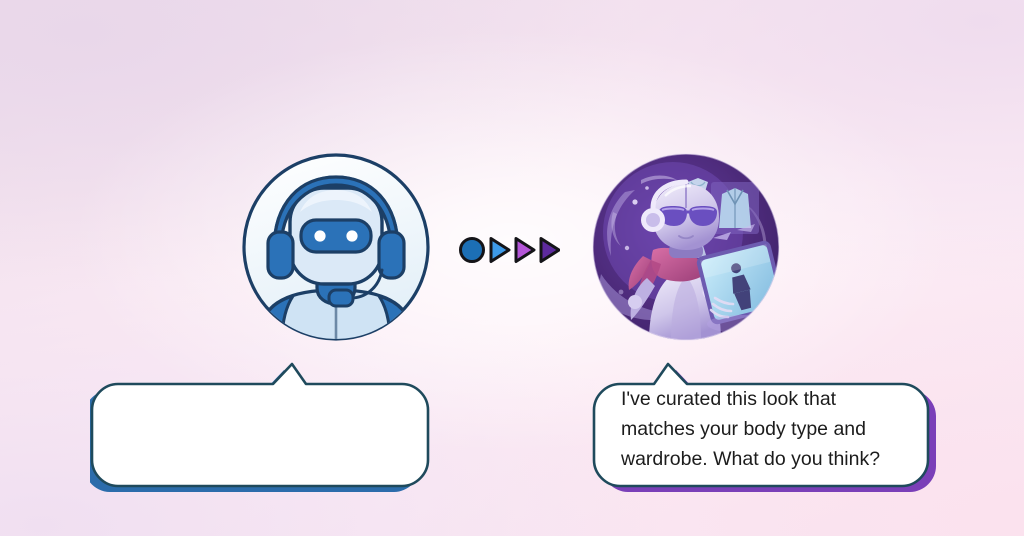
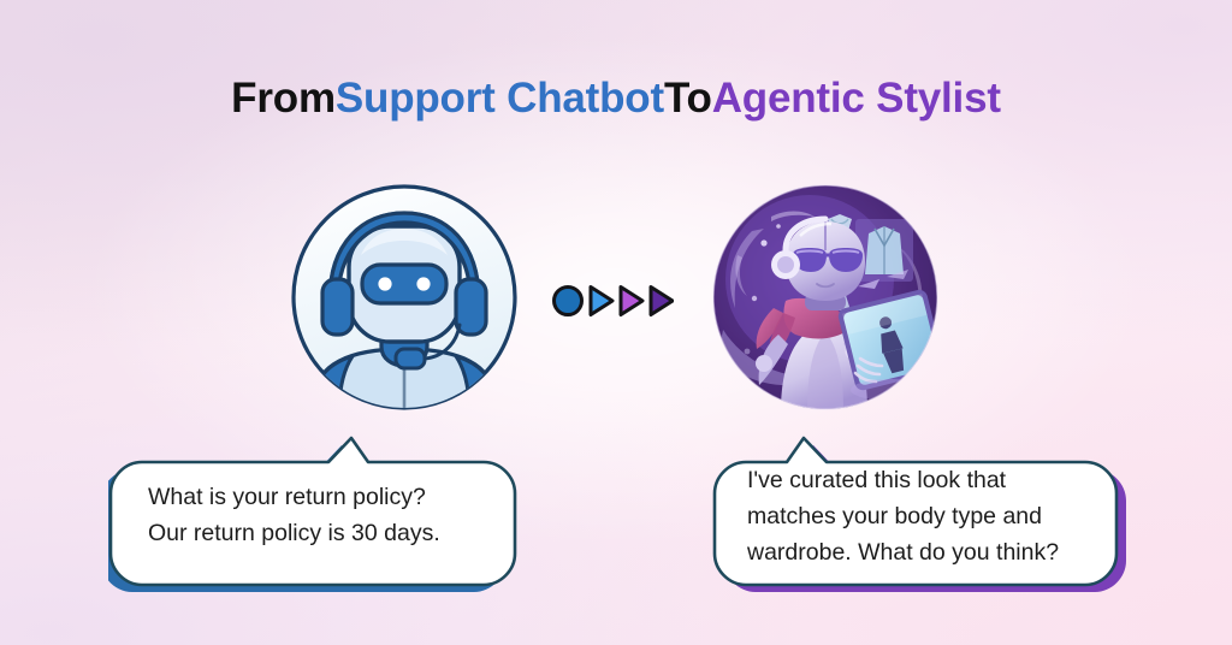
+ FromSupport ChatbotToAgentic Stylist
+ What is your return policy?
+ Our return policy is 30 days.
  I've curated this look that
  matches your body type and
  wardrobe. What do you think?
